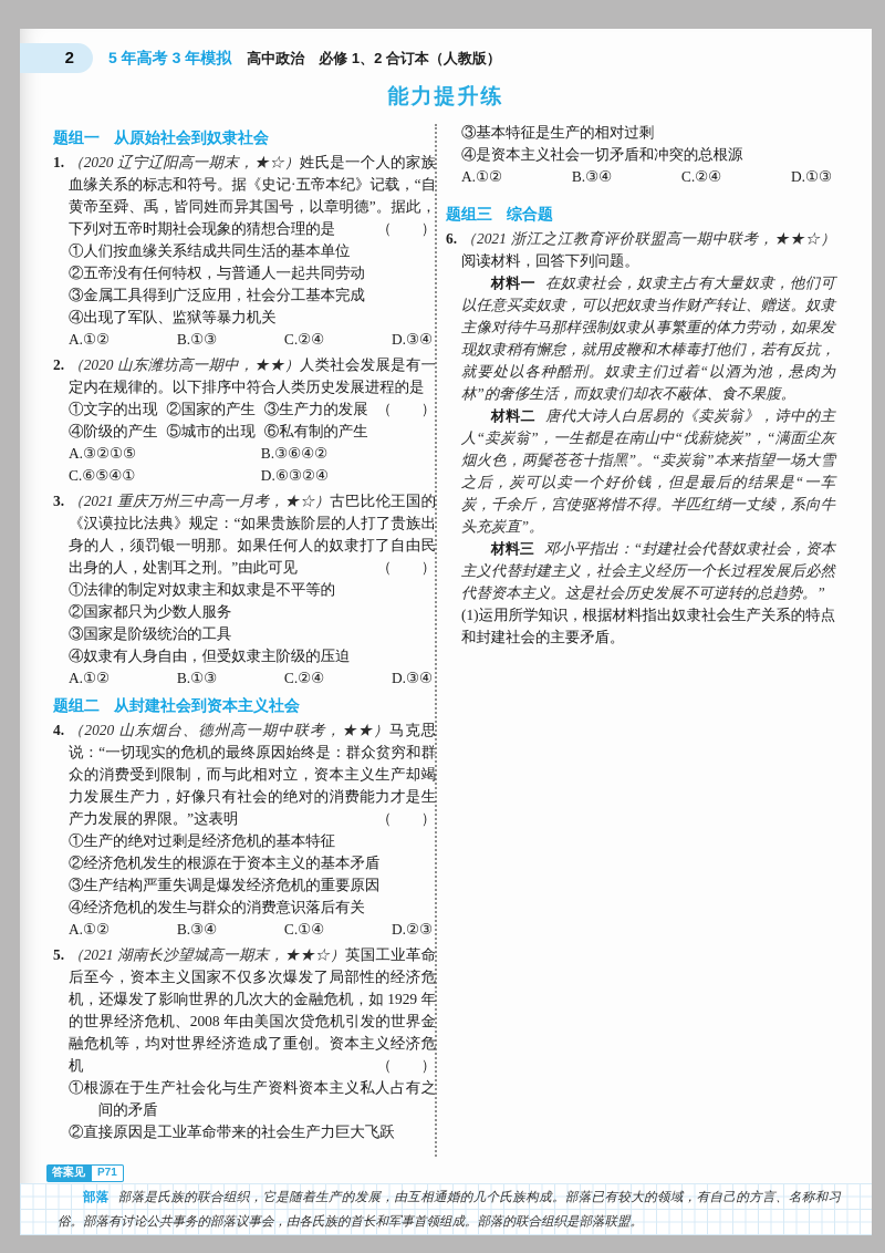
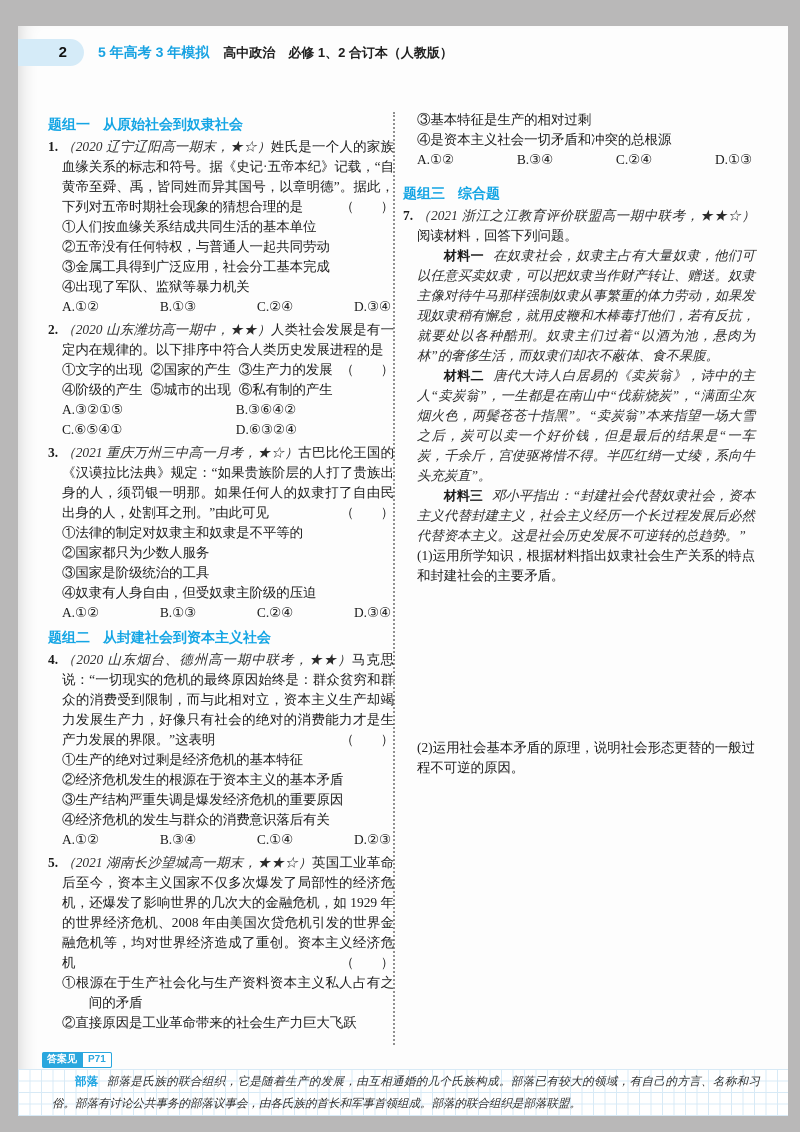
  2
  5 年高考 3 年模拟 高中政治 必修 1、2 合订本（人教版）
- 能力提升练
  题组一 从原始社会到奴隶社会
  1.
  （2020 辽宁辽阳高一期末，★☆）姓氏是一个人的家族血缘关系的标志和符号。据《史记·五帝本纪》记载，“自黄帝至舜、禹，皆同姓而异其国号，以章明德”。据此，下列对五帝时期社会现象的猜想合理的是
  （ ）
  ①人们按血缘关系结成共同生活的基本单位
  ②五帝没有任何特权，与普通人一起共同劳动
  ③金属工具得到广泛应用，社会分工基本完成
  ④出现了军队、监狱等暴力机关
  A.①②
  B.①③
  C.②④
  D.③④
  2.
  （2020 山东潍坊高一期中，★★）人类社会发展是有一定内在规律的。以下排序中符合人类历史发展进程的是
  （ ）
  ①文字的出现
  ②国家的产生
  ③生产力的发展
  ④阶级的产生
  ⑤城市的出现
  ⑥私有制的产生
  A.③②①⑤
  B.③⑥④②
  C.⑥⑤④①
  D.⑥③②④
  3.
  （2021 重庆万州三中高一月考，★☆）古巴比伦王国的《汉谟拉比法典》规定：“如果贵族阶层的人打了贵族出身的人，须罚银一明那。如果任何人的奴隶打了自由民出身的人，处割耳之刑。”由此可见
  （ ）
  ①法律的制定对奴隶主和奴隶是不平等的
  ②国家都只为少数人服务
  ③国家是阶级统治的工具
  ④奴隶有人身自由，但受奴隶主阶级的压迫
  A.①②
  B.①③
  C.②④
  D.③④
  题组二 从封建社会到资本主义社会
  4.
  （2020 山东烟台、德州高一期中联考，★★）马克思说：“一切现实的危机的最终原因始终是：群众贫穷和群众的消费受到限制，而与此相对立，资本主义生产却竭力发展生产力，好像只有社会的绝对的消费能力才是生产力发展的界限。”这表明
  （ ）
  ①生产的绝对过剩是经济危机的基本特征
  ②经济危机发生的根源在于资本主义的基本矛盾
  ③生产结构严重失调是爆发经济危机的重要原因
  ④经济危机的发生与群众的消费意识落后有关
  A.①②
  B.③④
  C.①④
  D.②③
  5.
  （2021 湖南长沙望城高一期末，★★☆）英国工业革命后至今，资本主义国家不仅多次爆发了局部性的经济危机，还爆发了影响世界的几次大的金融危机，如 1929 年的世界经济危机、2008 年由美国次贷危机引发的世界金融危机等，均对世界经济造成了重创。资本主义经济危机
  （ ）
  ①根源在于生产社会化与生产资料资本主义私人占有之间的矛盾
  ②直接原因是工业革命带来的社会生产力巨大飞跃
  ③基本特征是生产的相对过剩
  ④是资本主义社会一切矛盾和冲突的总根源
  A.①②
  B.③④
  C.②④
  D.①③
  题组三 综合题
- 6.
+ 7.
  （2021 浙江之江教育评价联盟高一期中联考，★★☆）阅读材料，回答下列问题。
  材料一 在奴隶社会，奴隶主占有大量奴隶，他们可以任意买卖奴隶，可以把奴隶当作财产转让、赠送。奴隶主像对待牛马那样强制奴隶从事繁重的体力劳动，如果发现奴隶稍有懈怠，就用皮鞭和木棒毒打他们，若有反抗，就要处以各种酷刑。奴隶主们过着“以酒为池，悬肉为林”的奢侈生活，而奴隶们却衣不蔽体、食不果腹。
  材料二 唐代大诗人白居易的《卖炭翁》，诗中的主人“卖炭翁”，一生都是在南山中“伐薪烧炭”，“满面尘灰烟火色，两鬓苍苍十指黑”。“卖炭翁”本来指望一场大雪之后，炭可以卖一个好价钱，但是最后的结果是“一车炭，千余斤，宫使驱将惜不得。半匹红绡一丈绫，系向牛头充炭直”。
  材料三 邓小平指出：“封建社会代替奴隶社会，资本主义代替封建主义，社会主义经历一个长过程发展后必然代替资本主义。这是社会历史发展不可逆转的总趋势。”
  (1)运用所学知识，根据材料指出奴隶社会生产关系的特点和封建社会的主要矛盾。
+ (2)运用社会基本矛盾的原理，说明社会形态更替的一般过程不可逆的原因。
  答案见
  P71
  部落 部落是氏族的联合组织，它是随着生产的发展，由互相通婚的几个氏族构成。部落已有较大的领域，有自己的方言、名称和习俗。部落有讨论公共事务的部落议事会，由各氏族的首长和军事首领组成。部落的联合组织是部落联盟。
